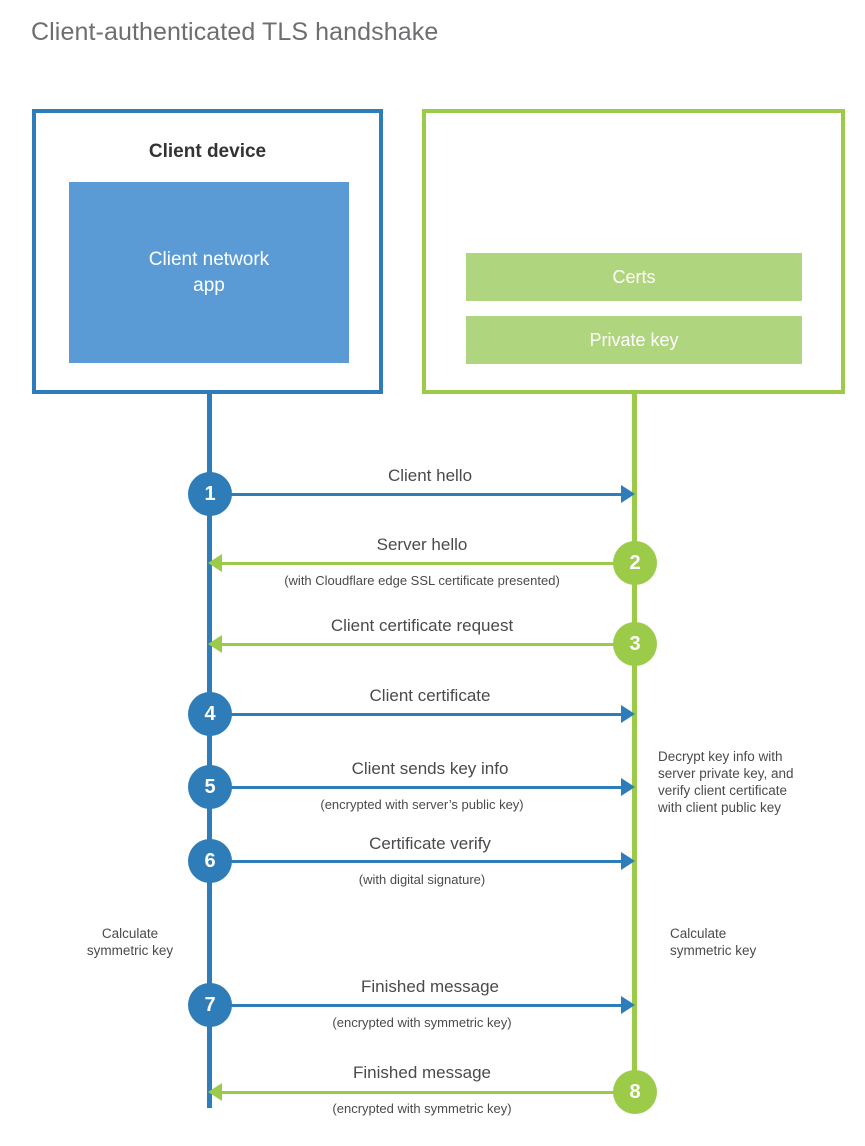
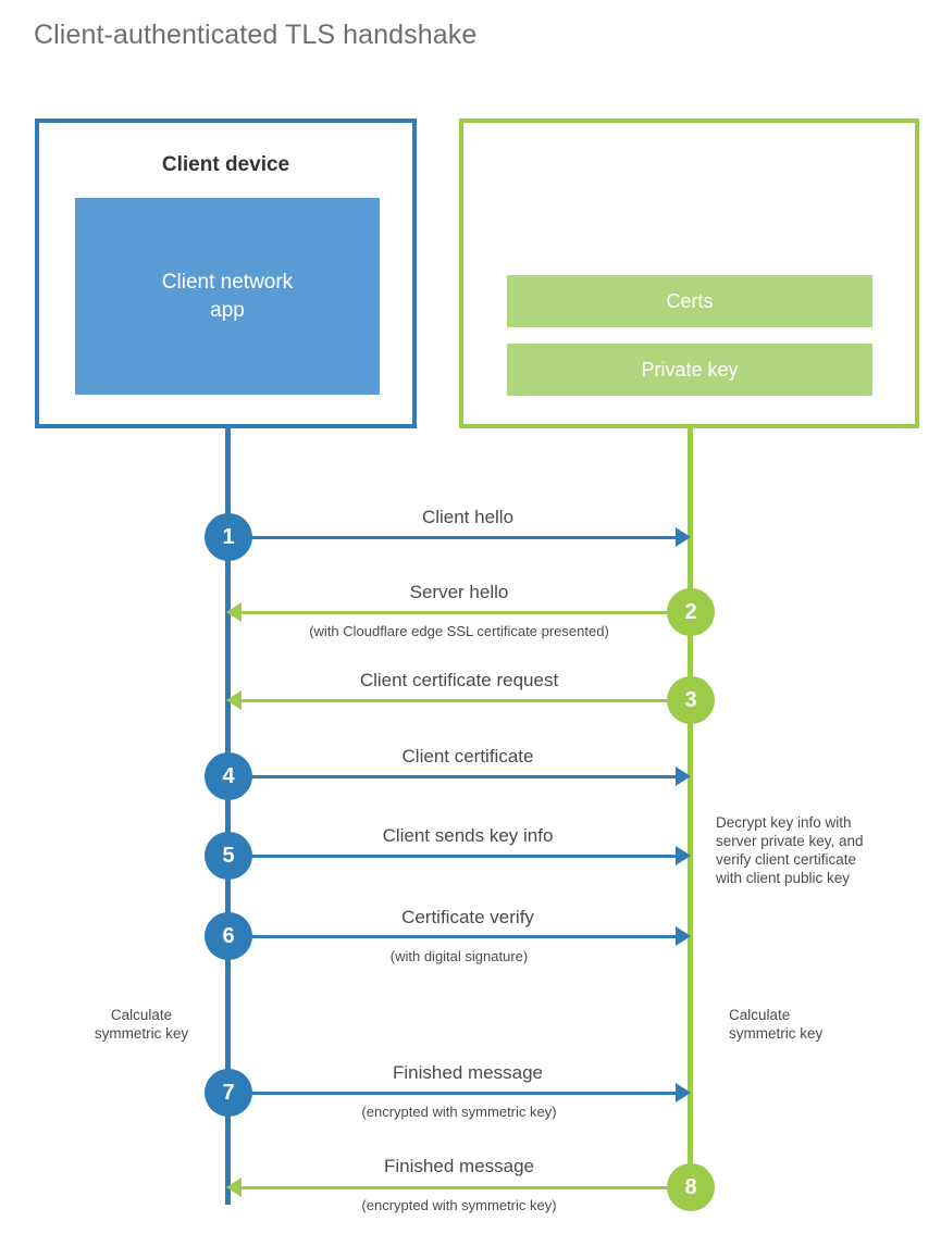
  Client-authenticated TLS handshake
  Client device
  Client network
  app
  Certs
  Private key
  Client hello
  1
  Server hello
  (with Cloudflare edge SSL certificate presented)
  2
  Client certificate request
  3
  Client certificate
  4
  Client sends key info
- (encrypted with server’s public key)
  5
  Certificate verify
  (with digital signature)
  6
  Finished message
  (encrypted with symmetric key)
  7
  Finished message
  (encrypted with symmetric key)
  8
  Decrypt key info with
  server private key, and
  verify client certificate
  with client public key
  Calculate
  symmetric key
  Calculate
  symmetric key
